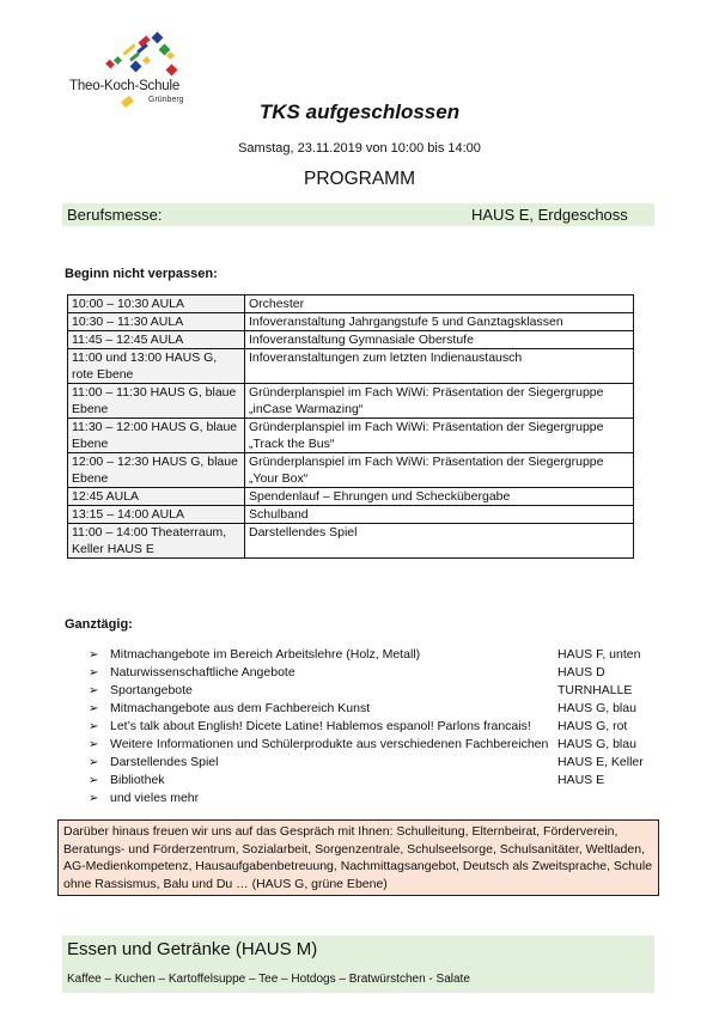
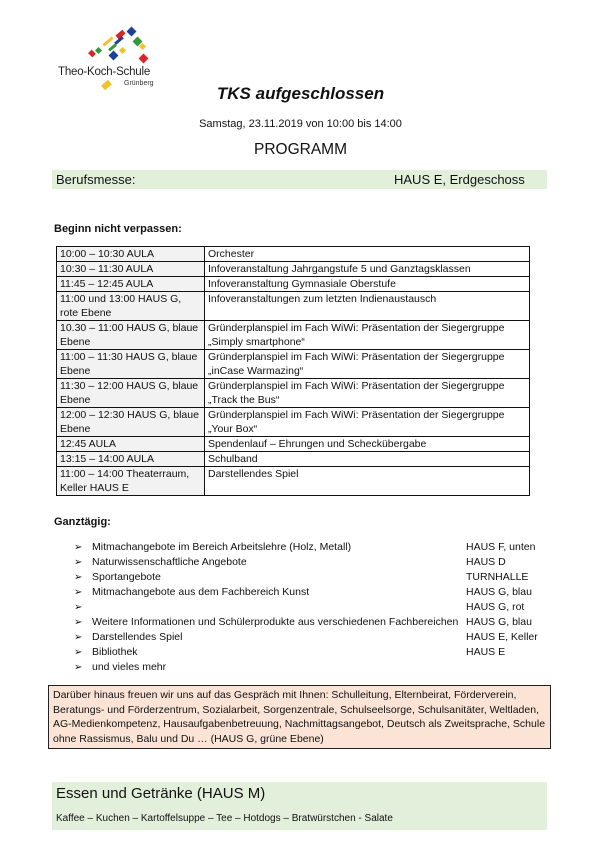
  Theo-Koch-Schule
  TKS aufgeschlossen
  Samstag, 23.11.2019 von 10:00 bis 14:00
  PROGRAMM
  Berufsmesse:
  HAUS E, Erdgeschoss
  Beginn nicht verpassen:
  10:00 – 10:30 AULA	Orchester
  10:30 – 11:30 AULA	Infoveranstaltung Jahrgangstufe 5 und Ganztagsklassen
  11:45 – 12:45 AULA	Infoveranstaltung Gymnasiale Oberstufe
  11:00 und 13:00 HAUS G, rote Ebene	Infoveranstaltungen zum letzten Indienaustausch
+ 10.30 – 11:00 HAUS G, blaue Ebene	Gründerplanspiel im Fach WiWi: Präsentation der Siegergruppe „Simply smartphone“
  11:00 – 11:30 HAUS G, blaue Ebene	Gründerplanspiel im Fach WiWi: Präsentation der Siegergruppe „inCase Warmazing“
  11:30 – 12:00 HAUS G, blaue Ebene	Gründerplanspiel im Fach WiWi: Präsentation der Siegergruppe „Track the Bus“
  12:00 – 12:30 HAUS G, blaue Ebene	Gründerplanspiel im Fach WiWi: Präsentation der Siegergruppe „Your Box“
  12:45 AULA	Spendenlauf – Ehrungen und Scheckübergabe
  13:15 – 14:00 AULA	Schulband
  11:00 – 14:00 Theaterraum, Keller HAUS E	Darstellendes Spiel
  Ganztägig:
  ➢
  Mitmachangebote im Bereich Arbeitslehre (Holz, Metall)
  HAUS F, unten
  ➢
  Naturwissenschaftliche Angebote
  HAUS D
  ➢
  Sportangebote
  TURNHALLE
  ➢
  Mitmachangebote aus dem Fachbereich Kunst
  HAUS G, blau
  ➢
- Let’s talk about English! Dicete Latine! Hablemos espanol! Parlons francais!
  HAUS G, rot
  ➢
  Weitere Informationen und Schülerprodukte aus verschiedenen Fachbereichen
  HAUS G, blau
  ➢
  Darstellendes Spiel
  HAUS E, Keller
  ➢
  Bibliothek
  HAUS E
  ➢
  und vieles mehr
  Darüber hinaus freuen wir uns auf das Gespräch mit Ihnen: Schulleitung, Elternbeirat, Förderverein, Beratungs- und Förderzentrum, Sozialarbeit, Sorgenzentrale, Schulseelsorge, Schulsanitäter, Weltladen, AG-Medienkompetenz, Hausaufgabenbetreuung, Nachmittagsangebot, Deutsch als Zweitsprache, Schule ohne Rassismus, Balu und Du … (HAUS G, grüne Ebene)
  Essen und Getränke (HAUS M)
  Kaffee – Kuchen – Kartoffelsuppe – Tee – Hotdogs – Bratwürstchen - Salate
